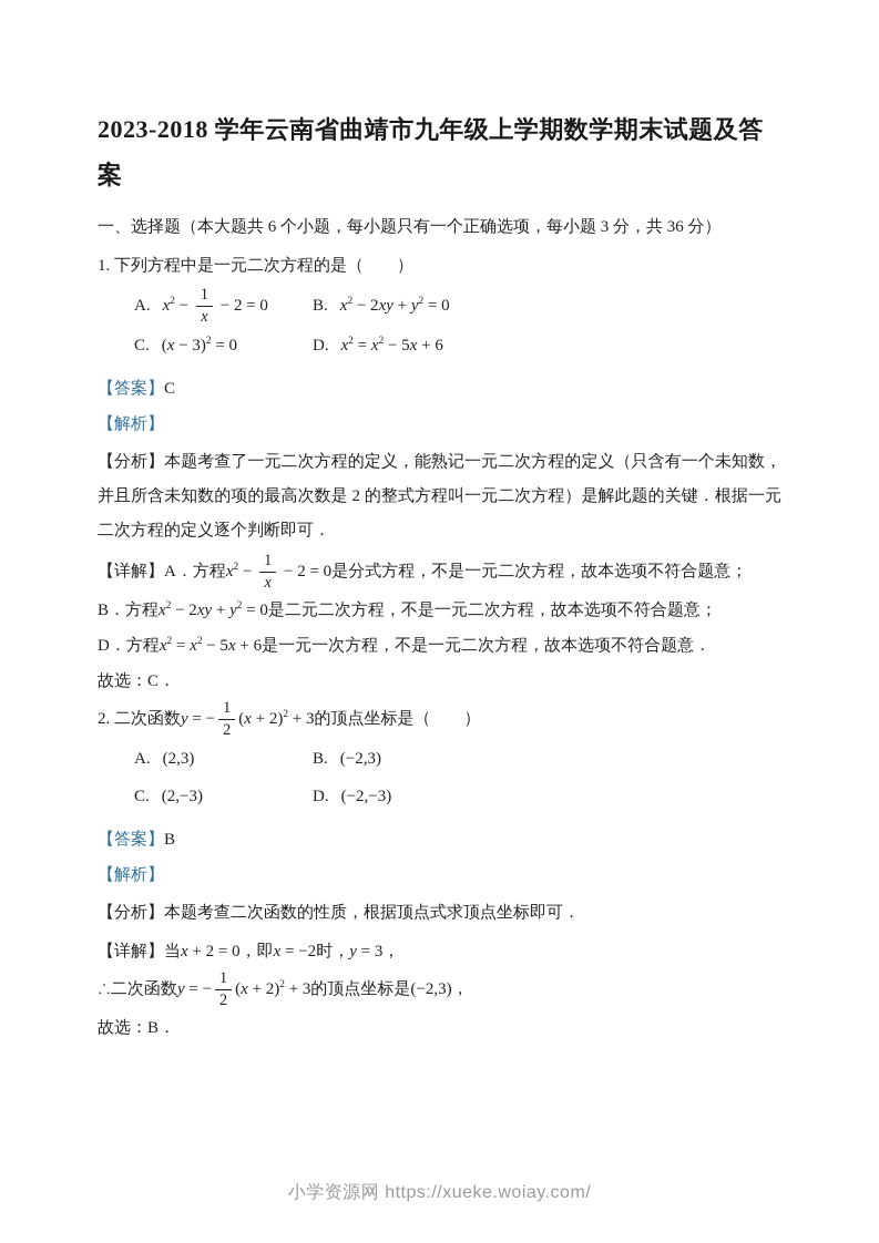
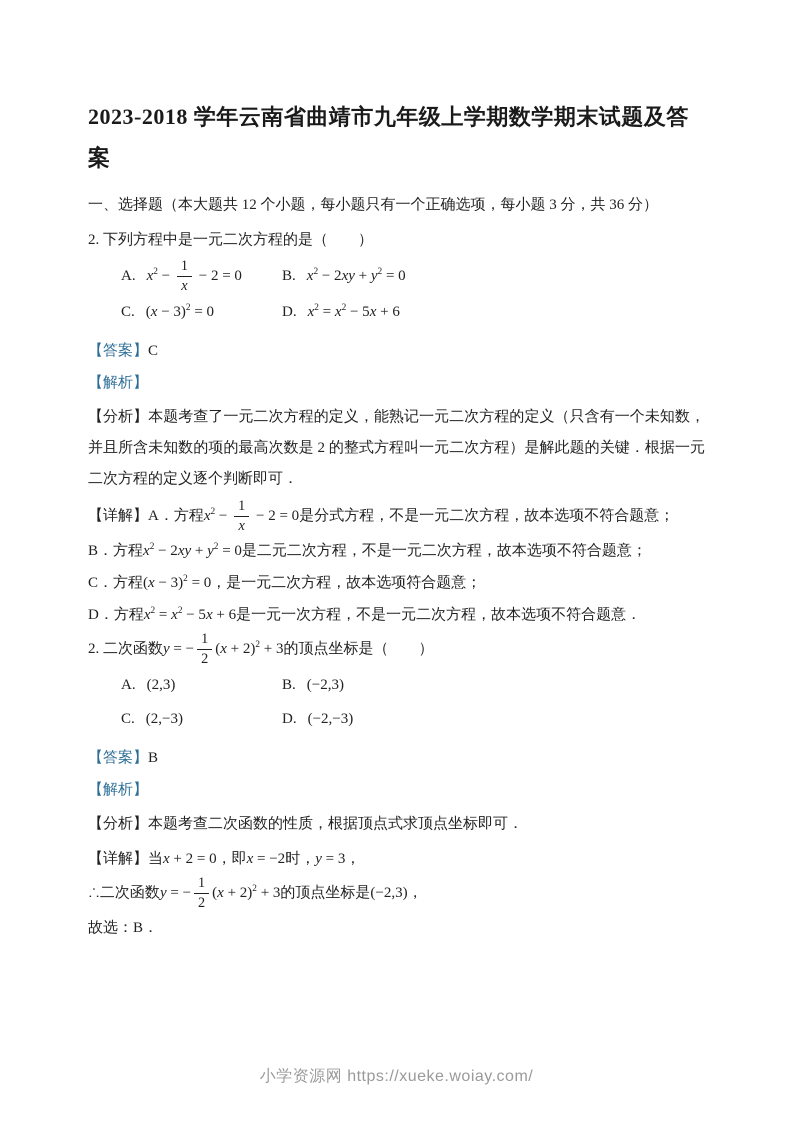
  2023-2018 学年云南省曲靖市九年级上学期数学期末试题及答案
- 一、选择题（本大题共 6 个小题，每小题只有一个正确选项，每小题 3 分，共 36 分）
+ 一、选择题（本大题共 12 个小题，每小题只有一个正确选项，每小题 3 分，共 36 分）
- 1. 下列方程中是一元二次方程的是（ ）
+ 2. 下列方程中是一元二次方程的是（ ）
  A.
  x2 −
  1
  x
  − 2 = 0
  B.
  x2 − 2xy + y2 = 0
  C.
  (x − 3)2 = 0
  D.
  x2 = x2 − 5x + 6
  【答案】C
  【解析】
  【分析】本题考查了一元二次方程的定义，能熟记一元二次方程的定义（只含有一个未知数，并且所含未知数的项的最高次数是 2 的整式方程叫一元二次方程）是解此题的关键．根据一元二次方程的定义逐个判断即可．
  【详解】A．方程x2 −
  1
  x
  − 2 = 0是分式方程，不是一元二次方程，故本选项不符合题意；
  B．方程x2 − 2xy + y2 = 0是二元二次方程，不是一元二次方程，故本选项不符合题意；
+ C．方程(x − 3)2 = 0，是一元二次方程，故本选项符合题意；
  D．方程x2 = x2 − 5x + 6是一元一次方程，不是一元二次方程，故本选项不符合题意．
- 故选：C．
  2. 二次函数y = −
  1
  2
  (x + 2)2 + 3的顶点坐标是（ ）
  A.
  (2,3)
  B.
  (−2,3)
  C.
  (2,−3)
  D.
  (−2,−3)
  【答案】B
  【解析】
  【分析】本题考查二次函数的性质，根据顶点式求顶点坐标即可．
  【详解】当x + 2 = 0，即x = −2时，y = 3，
  ∴二次函数y = −
  1
  2
  (x + 2)2 + 3的顶点坐标是(−2,3)，
  故选：B．
  小学资源网 https://xueke.woiay.com/
